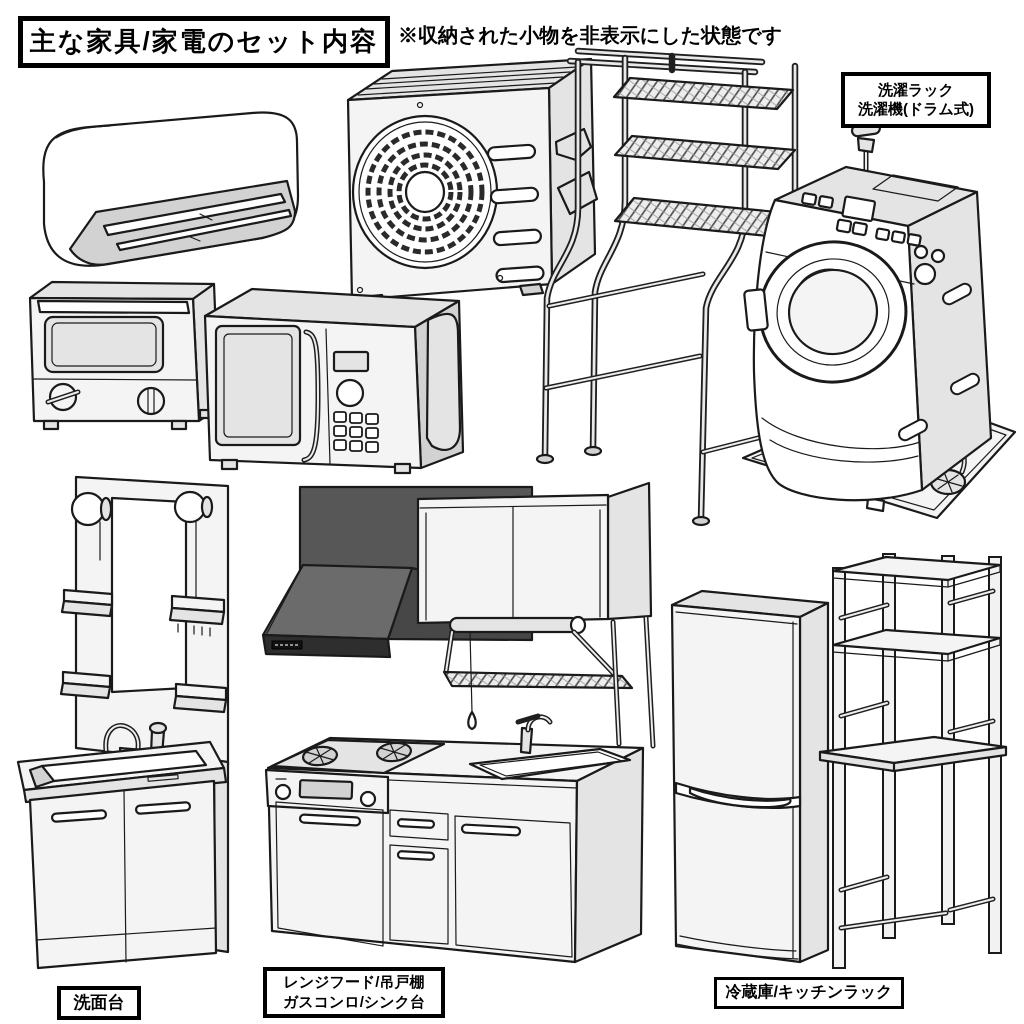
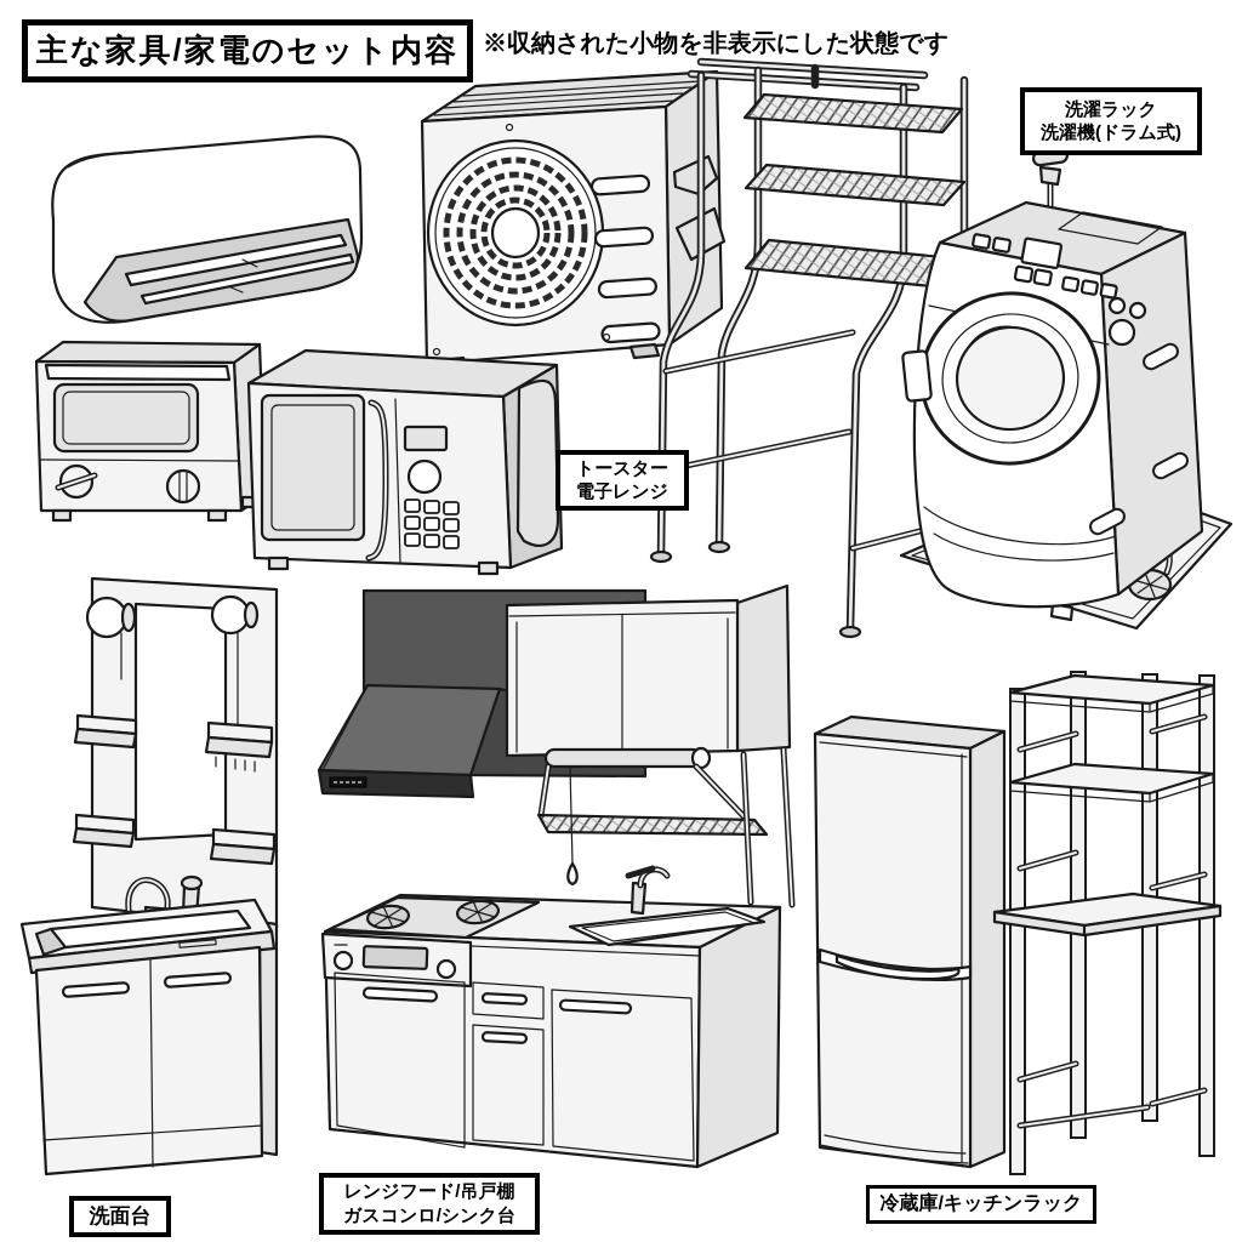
  主な家具/家電のセット内容
  ※収納された小物を非表示にした状態です
  洗濯ラック
  洗濯機(ドラム式)
+ トースター
+ 電子レンジ
  洗面台
  レンジフード/吊戸棚
  ガスコンロ/シンク台
  冷蔵庫/キッチンラック
